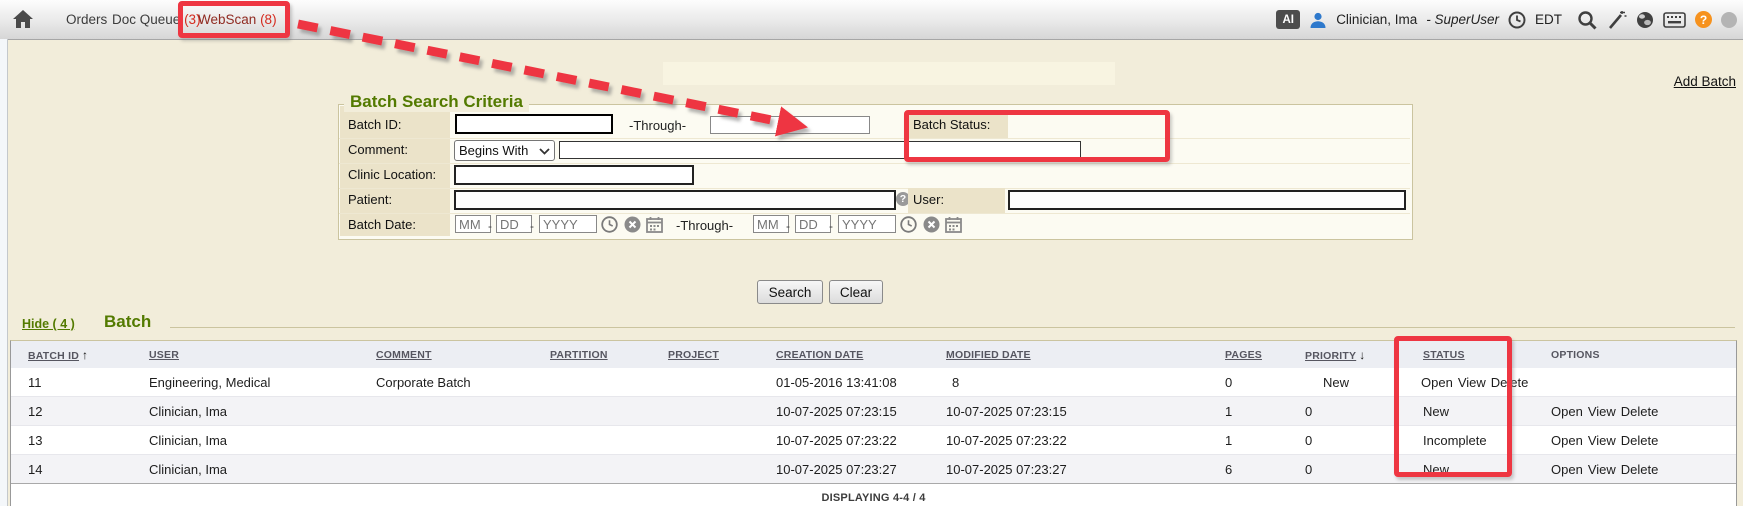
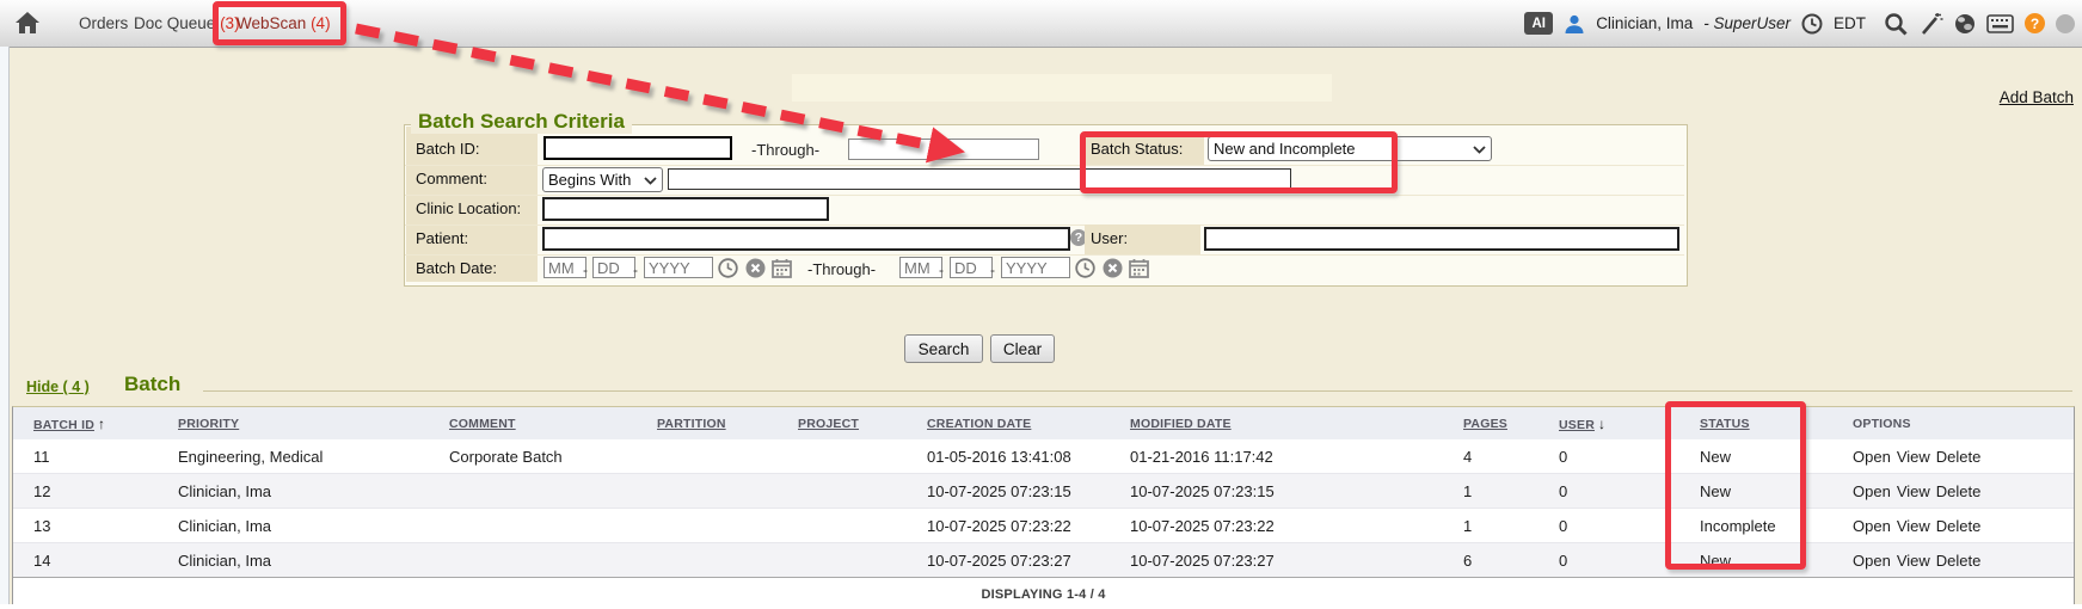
  Orders
  Doc Queue (3)
- WebScan (8)
+ WebScan (4)
  AI
  Clinician, Ima
  - SuperUser
  EDT
  ?
  Add Batch
  Batch Search Criteria
  Batch ID:
  -Through-
  Batch Status:
+ New and Incomplete
  Comment:
  Begins With
  Clinic Location:
  Patient:
  ?
  User:
  Batch Date:
  MM
  -
  DD
  -
  YYYY
  -Through-
  MM
  -
  DD
  -
  YYYY
  Search
  Clear
  Hide ( 4 )
  Batch
  BATCH ID ↑
- USER
+ PRIORITY
  COMMENT
  PARTITION
  PROJECT
  CREATION DATE
  MODIFIED DATE
  PAGES
- PRIORITY ↓
+ USER ↓
  STATUS
  OPTIONS
  11
  Engineering, Medical
  Corporate Batch
  01-05-2016 13:41:08
+ 01-21-2016 11:17:42
- 8
+ 4
  0
  New
  Open View Delete
  12
  Clinician, Ima
  10-07-2025 07:23:15
  10-07-2025 07:23:15
  1
  0
  New
  Open View Delete
  13
  Clinician, Ima
  10-07-2025 07:23:22
  10-07-2025 07:23:22
  1
  0
  Incomplete
  Open View Delete
  14
  Clinician, Ima
  10-07-2025 07:23:27
  10-07-2025 07:23:27
  6
  0
  New
  Open View Delete
- DISPLAYING 4-4 / 4
+ DISPLAYING 1-4 / 4
